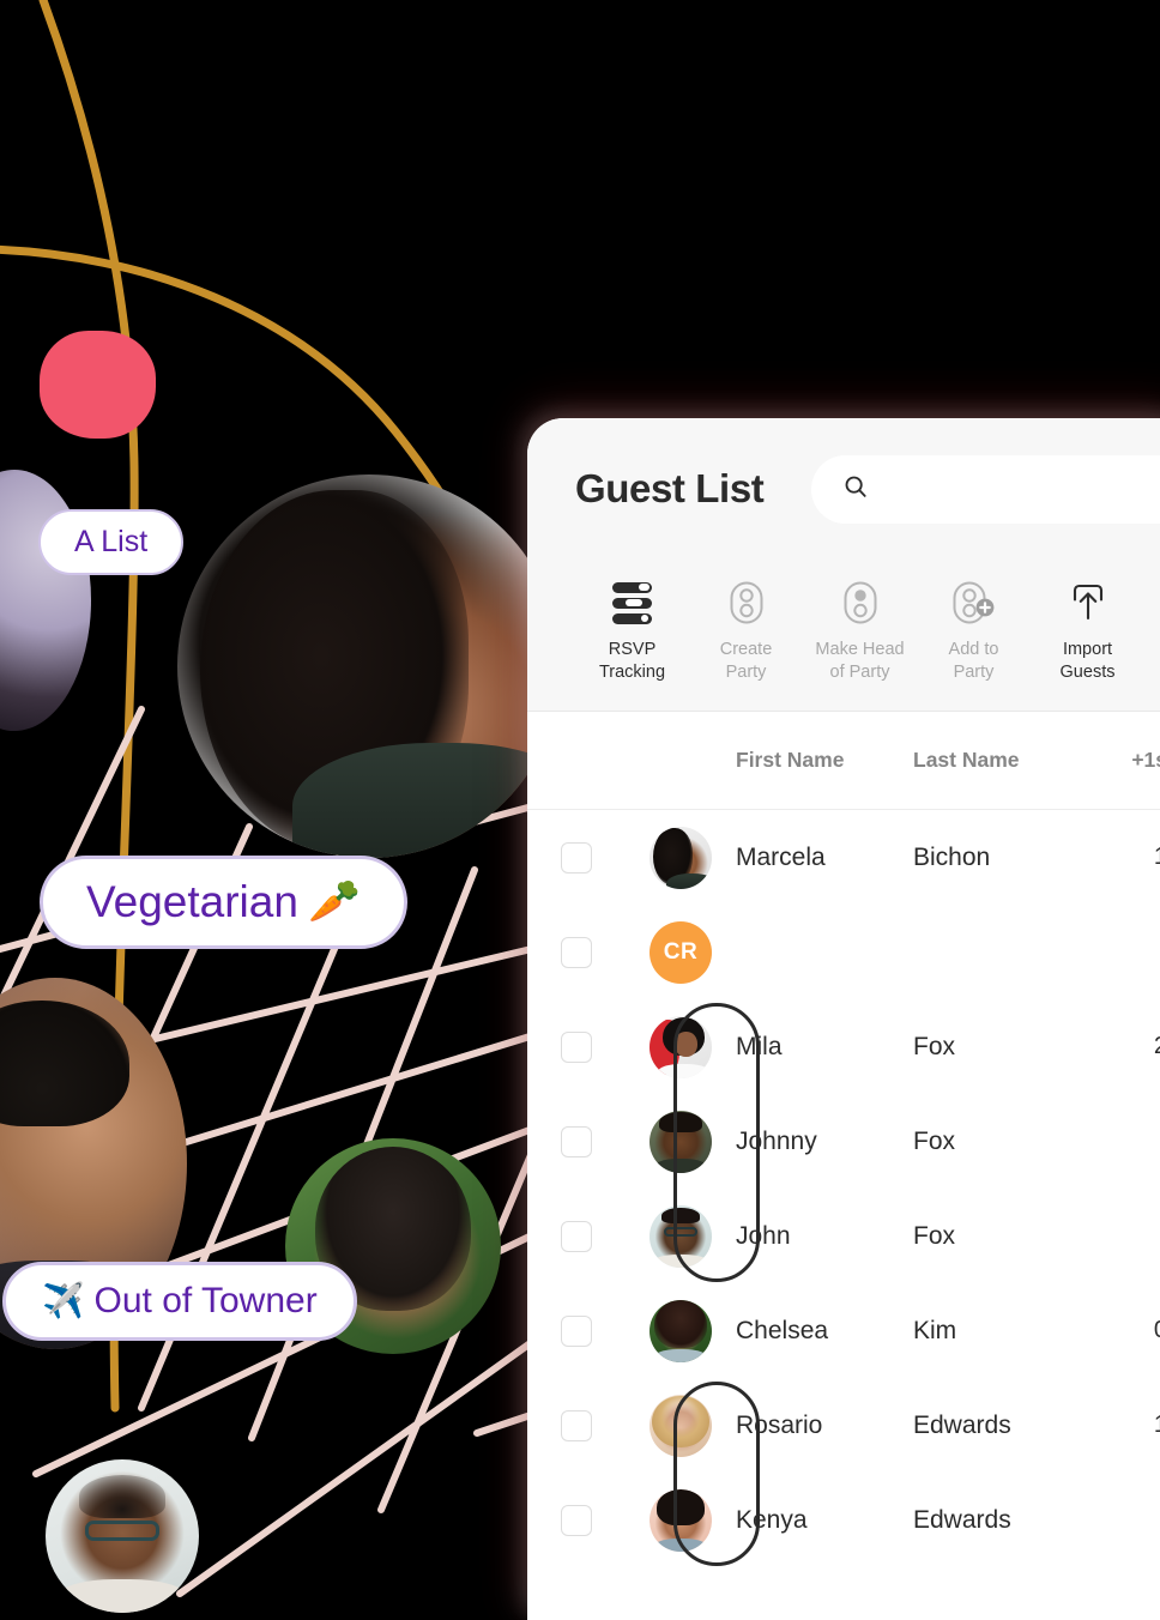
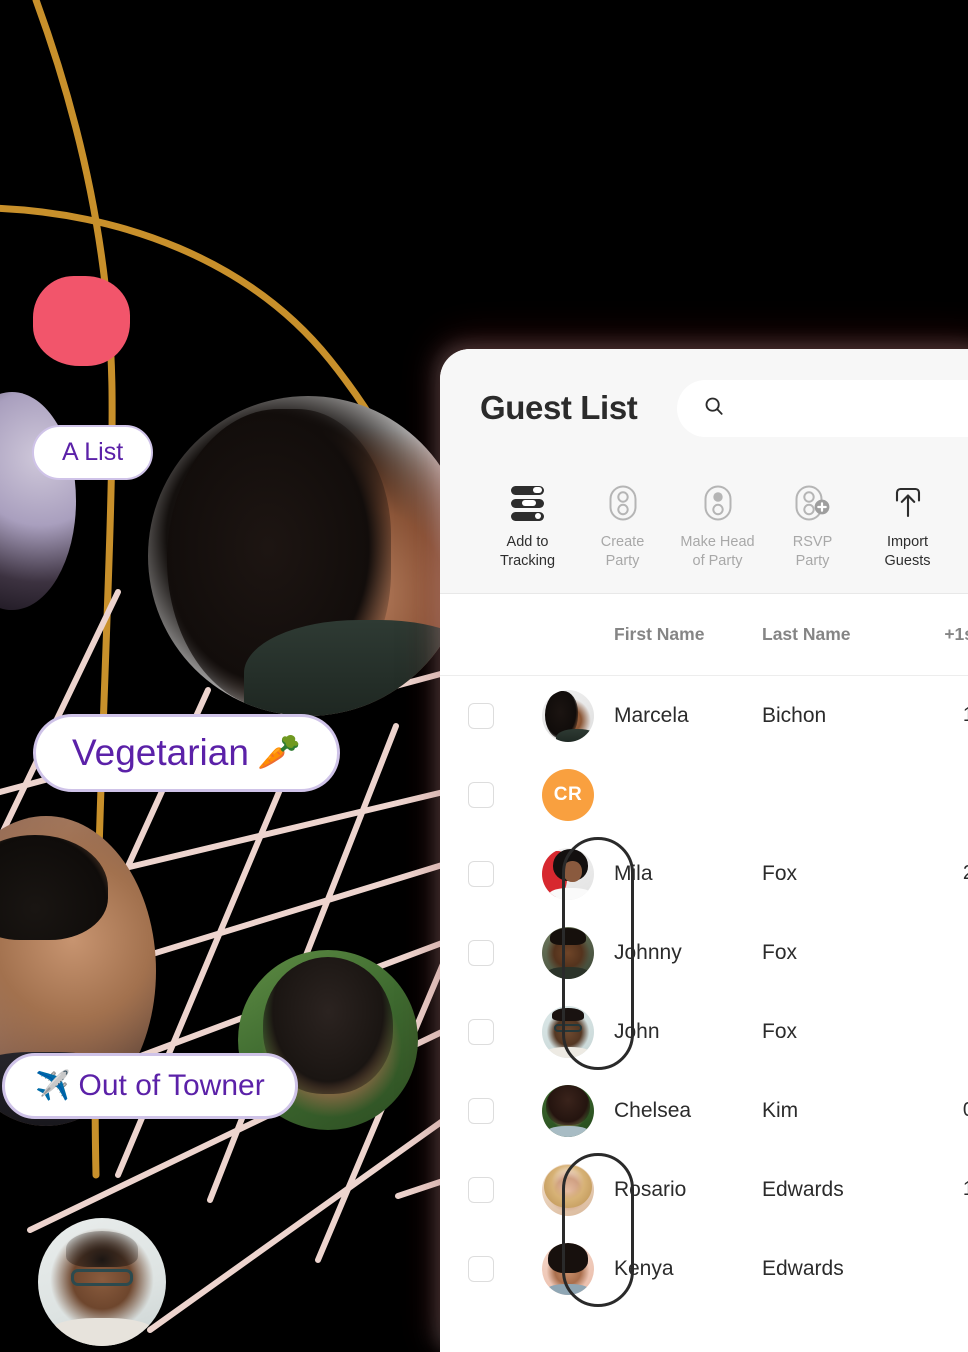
  A List
  Vegetarian
  🥕
  ✈️
  Out of Towner
  Guest List
- RSVP
+ Add to
  Tracking
  Create
  Party
  Make Head
  of Party
- Add to
+ RSVP
  Party
  Import
  Guests
  First Name
  Last Name
  Marcela
  Bichon
  CR
  Mila
  Fox
  Johnny
  Fox
  John
  Fox
  Chelsea
  Kim
  Rosario
  Edwards
  Kenya
  Edwards
